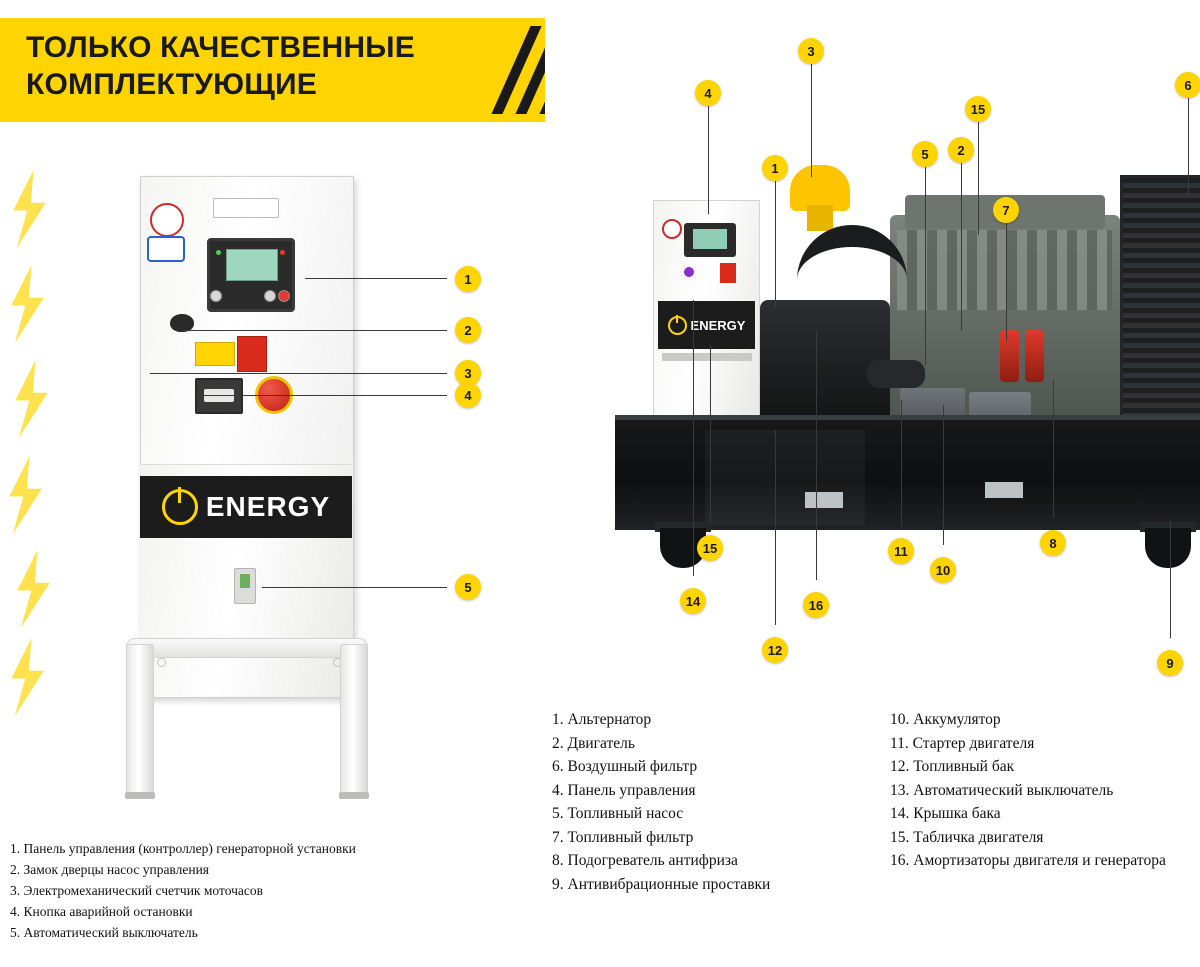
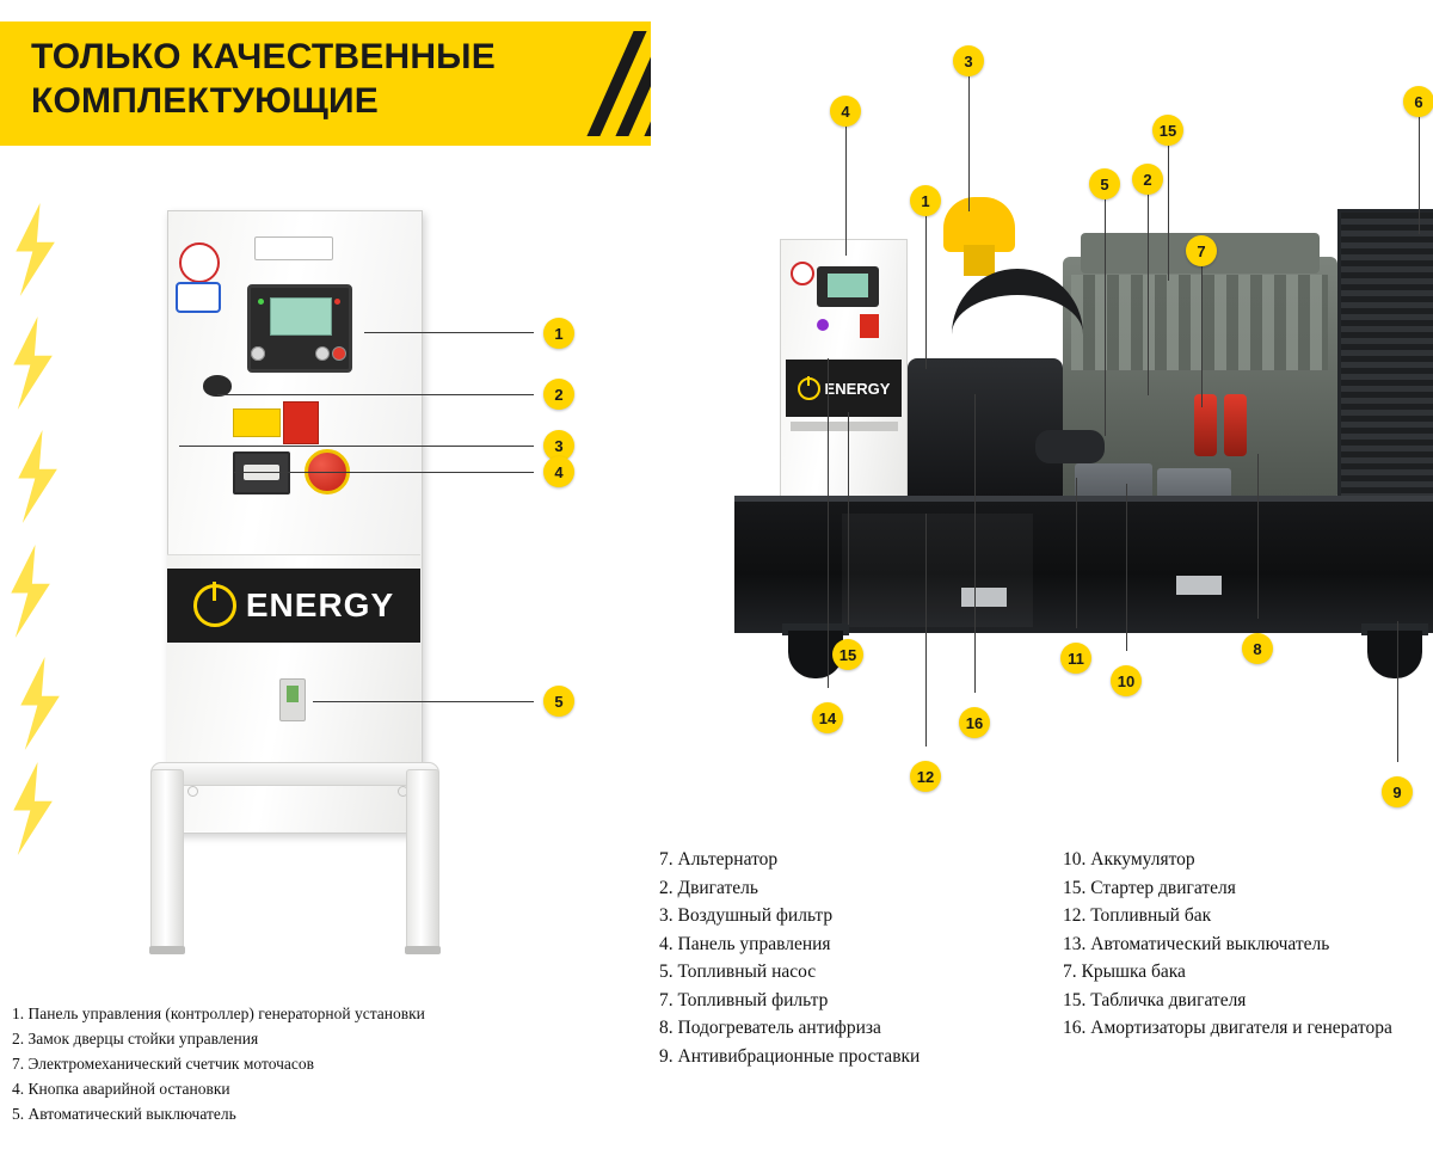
  ТОЛЬКО КАЧЕСТВЕННЫЕ
  КОМПЛЕКТУЮЩИЕ
  ENERGY
  ENERGY
  1
  2
  3
  4
  5
  3
  4
  6
  15
  1
  5
  2
  7
  15
  11
  8
  10
  14
  16
  12
  9
  1. Панель управления (контроллер) генераторной установки
- 2. Замок дверцы насос управления
+ 2. Замок дверцы стойки управления
- 3. Электромеханический счетчик моточасов
+ 7. Электромеханический счетчик моточасов
  4. Кнопка аварийной остановки
  5. Автоматический выключатель
- 1. Альтернатор
+ 7. Альтернатор
  2. Двигатель
- 6. Воздушный фильтр
+ 3. Воздушный фильтр
  4. Панель управления
  5. Топливный насос
  7. Топливный фильтр
  8. Подогреватель антифриза
  9. Антивибрационные проставки
  10. Аккумулятор
- 11. Стартер двигателя
+ 15. Стартер двигателя
  12. Топливный бак
  13. Автоматический выключатель
- 14. Крышка бака
+ 7. Крышка бака
  15. Табличка двигателя
  16. Амортизаторы двигателя и генератора
